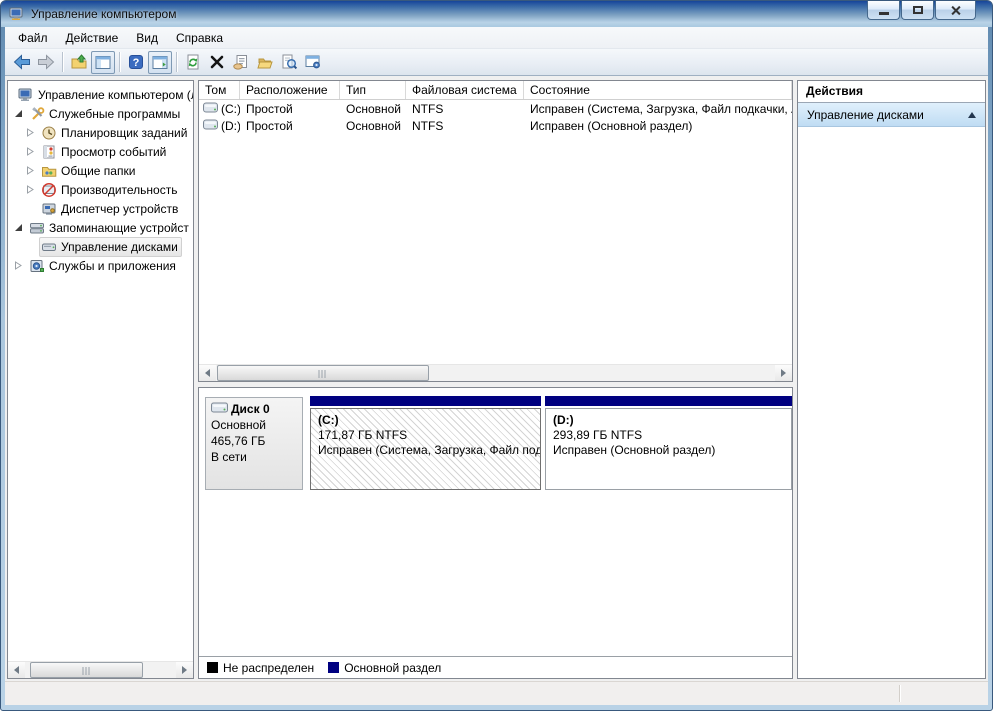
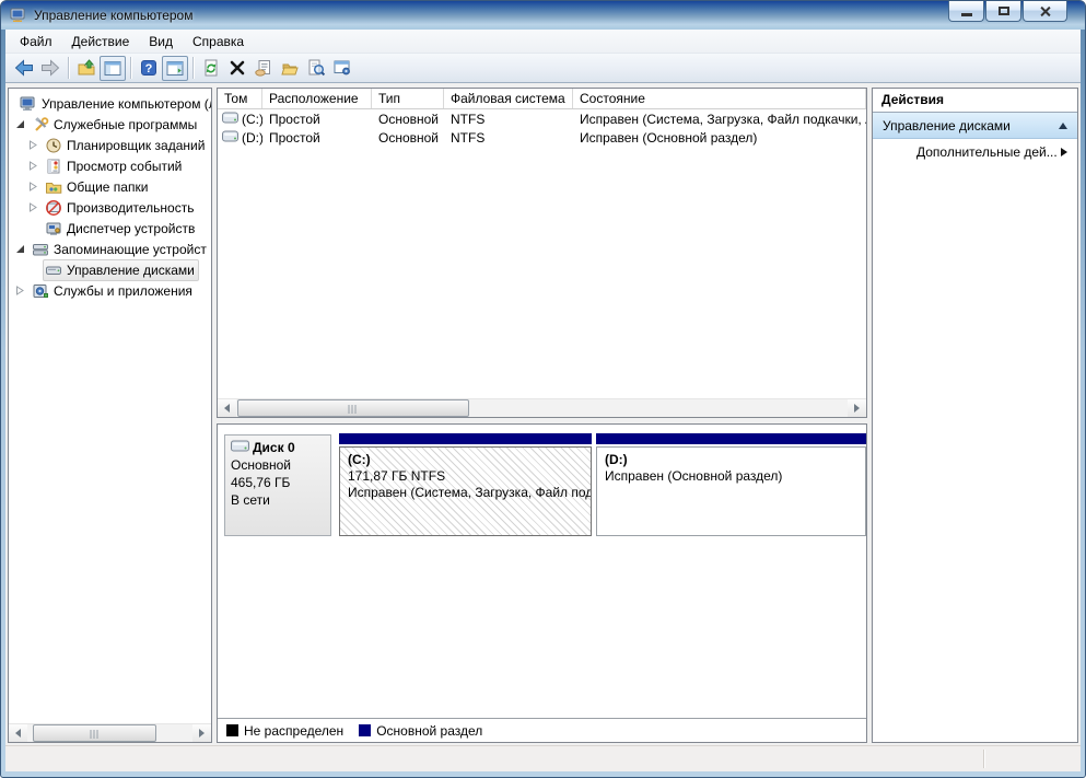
  Управление компьютером
  Файл
  Действие
  Вид
  Справка
  ?
  Управление компьютером (
  Служебные программы
  Планировщик заданий
  Просмотр событий
  Общие папки
  Производительность
  Диспетчер устройств
  Запоминающие устройст
  Управление дисками
  Службы и приложения
  Том
  Расположение
  Тип
  Файловая система
  Состояние
  (C:)
  Простой
  Основной
  NTFS
  Исправен (Система, Загрузка, Файл подкачки,
  (D:)
  Простой
  Основной
  NTFS
  Исправен (Основной раздел)
  Диск 0
  Основной
  465,76 ГБ
  В сети
  (C:)
  171,87 ГБ NTFS
  Исправен (Система, Загрузка, Файл под
  (D:)
- 293,89 ГБ NTFS
  Исправен (Основной раздел)
  Не распределен
  Основной раздел
  Действия
  Управление дисками
+ Дополнительные дей...
